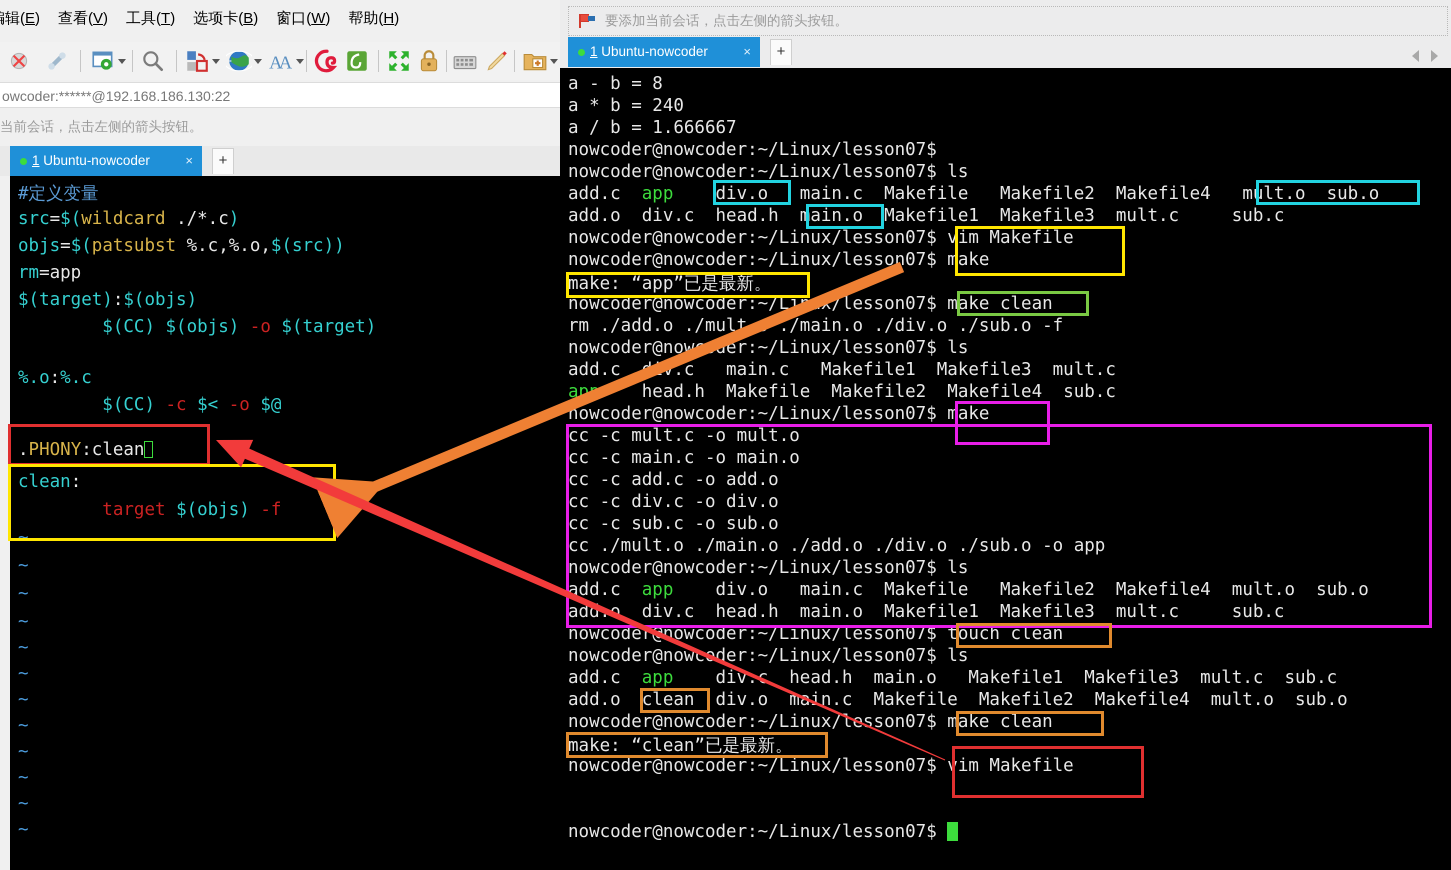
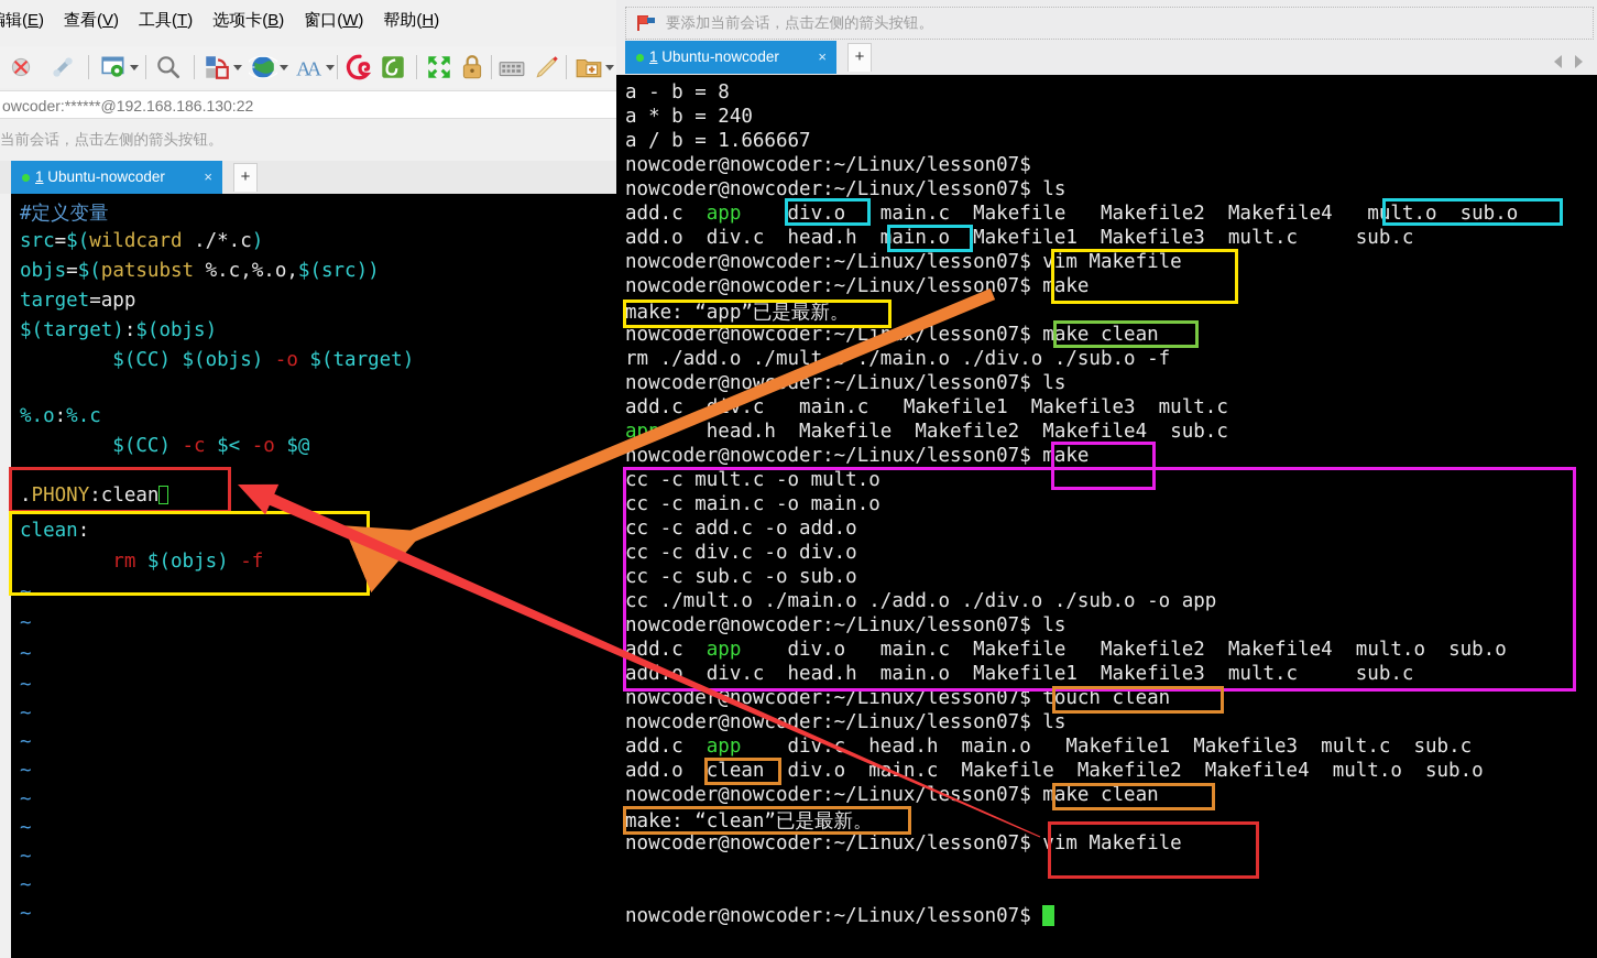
  辑(E)
  查看(V)
  工具(T)
  选项卡(B)
  窗口(W)
  帮助(H)
  A
  A
  owcoder:******@192.168.186.130:22
  当前会话，点击左侧的箭头按钮。
  1 Ubuntu-nowcoder
  ×
  +
  #定义变量
  src=$(wildcard ./*.c)
  objs=$(patsubst %.c,%.o,$(src))
- rm=app
+ target=app
  $(target):$(objs)
  $(CC) $(objs) -o $(target)
  %.o:%.c
  $(CC) -c $< -o $@
  .PHONY:clean
  clean:
- target $(objs) -f
+ rm $(objs) -f
  ~
  ~
  ~
  ~
  ~
  ~
  ~
  ~
  ~
  ~
  ~
  ~
  要添加当前会话，点击左侧的箭头按钮。
  1 Ubuntu-nowcoder
  ×
  +
  a - b = 8
  a * b = 240
  a / b = 1.666667
  nowcoder@nowcoder:~/Linux/lesson07$
  nowcoder@nowcoder:~/Linux/lesson07$ ls
  add.c app div.o main.c Makefile Makefile2 Makefile4 mult.o sub.o
  add.o div.c head.h main.o Makefile1 Makefile3 mult.c sub.c
  nowcoder@nowcoder:~/Linux/lesson07$ vim Makefile
  nowcoder@nowcoder:~/Linux/lesson07$ make
  make: “app”已是最新。
  nowcoder@nowcoder:~/Li/lesson07$ make clean
  rm ./add.o ./mult ./main.o ./div.o ./sub.o -f
  nowcoder@nower:~/Linux/lesson07$ ls
  add.c.c main.c Makefile1 Makefile3 mult.c
  ap head.h Makefile Makefile2 Makefile4 sub.c
  nowcoder@nowcoder:~/Linux/lesson07$ make
  cc -c mult.c -o mult.o
  cc -c main.c -o main.o
  cc -c add.c -o add.o
  cc -c div.c -o div.o
  cc -c sub.c -o sub.o
  cc ./mult.o ./main.o ./add.o ./div.o ./sub.o -o app
  nowcoder@nowcoder:~/Linux/lesson07$ ls
  add.c app div.o main.c Makefile Makefile2 Makefile4 mult.o sub.o
  addo div.c head.h main.o Makefile1 Makefile3 mult.c sub.c
  nowcodernowcoder:~/Linux/lesson07$ touch clean
  nowcoder@nowcder:~/Linux/lesson07$ ls
  add.c app div.c head.h main.o Makefile1 Makefile3 mult.c sub.c
  add.o clean div.o min.c Makefile Makefile2 Makefile4 mult.o sub.o
  nowcoder@nowcoder:~/Linux/lsson07$ make clean
  make: “clean”已是最新。
  nowcoder@nowcoder:~/Linux/lesson07$ vim Makefile
  nowcoder@nowcoder:~/Linux/lesson07$
